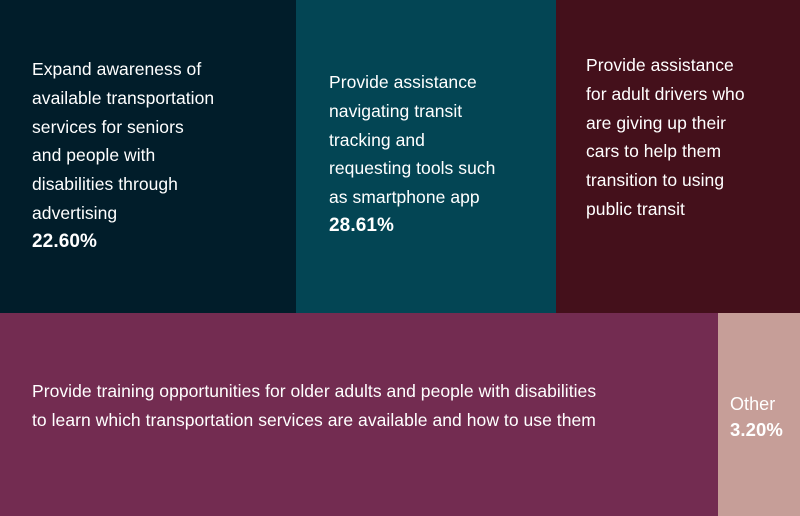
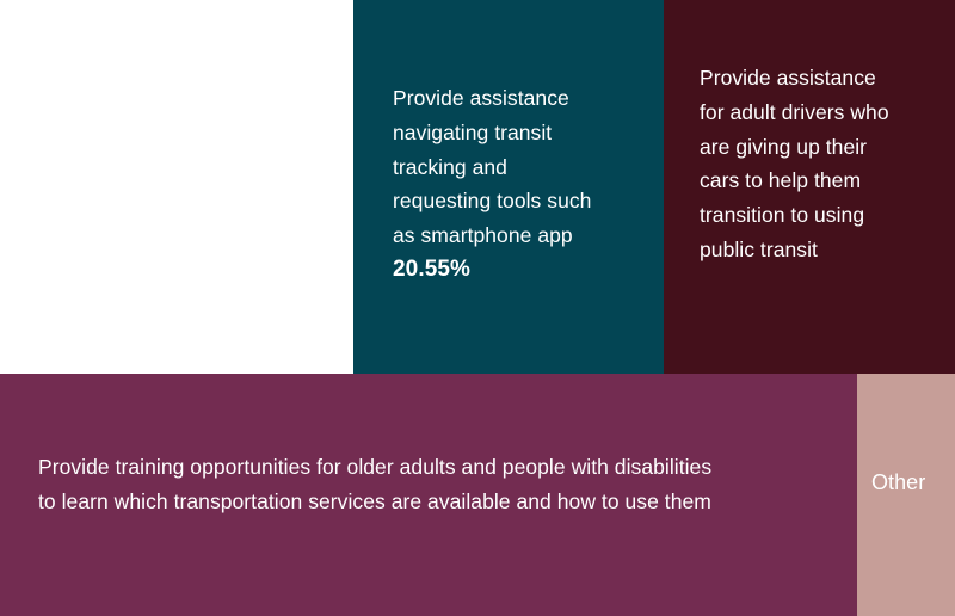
- Expand awareness of
- available transportation
- services for seniors
- and people with
- disabilities through
- advertising
- 22.60%
  Provide assistance
  navigating transit
  tracking and
  requesting tools such
  as smartphone app
- 28.61%
+ 20.55%
  Provide assistance
  for adult drivers who
  are giving up their
  cars to help them
  transition to using
  public transit
  Provide training opportunities for older adults and people with disabilities
  to learn which transportation services are available and how to use them
  Other
- 3.20%
